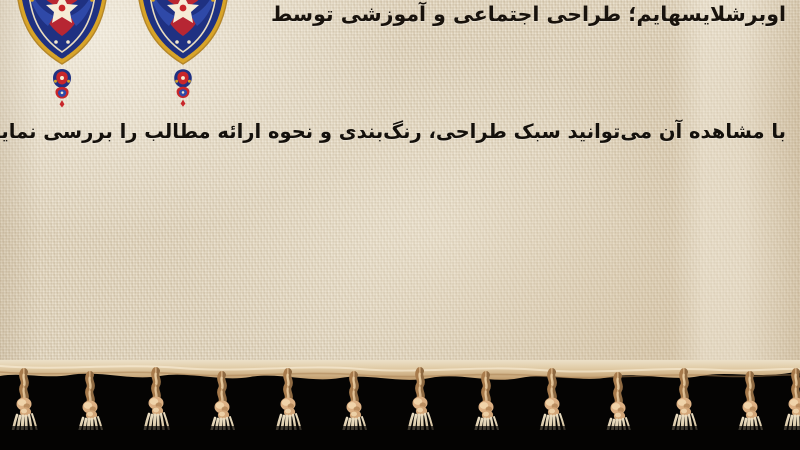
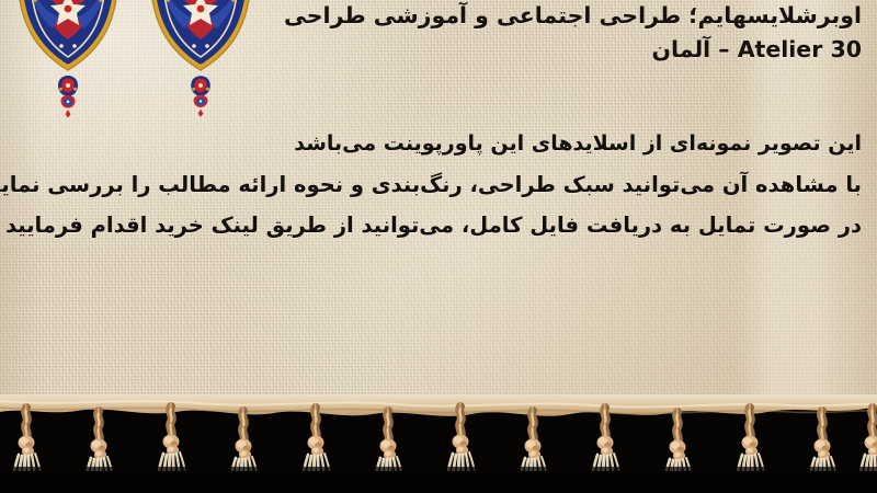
- اوبرشلایسهایم؛ طراحی اجتماعی و آموزشی توسط
+ اوبرشلایسهایم؛ طراحی اجتماعی و آموزشی طراحی
+ Atelier 30 – آلمان
+ این تصویر نمونه‌ای از اسلایدهای این پاورپوینت می‌باشد
  با مشاهده آن می‌توانید سبک طراحی، رنگ‌بندی و نحوه ارائه مطالب را بررسی نمای
+ در صورت تمایل به دریافت فایل کامل، می‌توانید از طریق لینک خرید اقدام فرمایید
